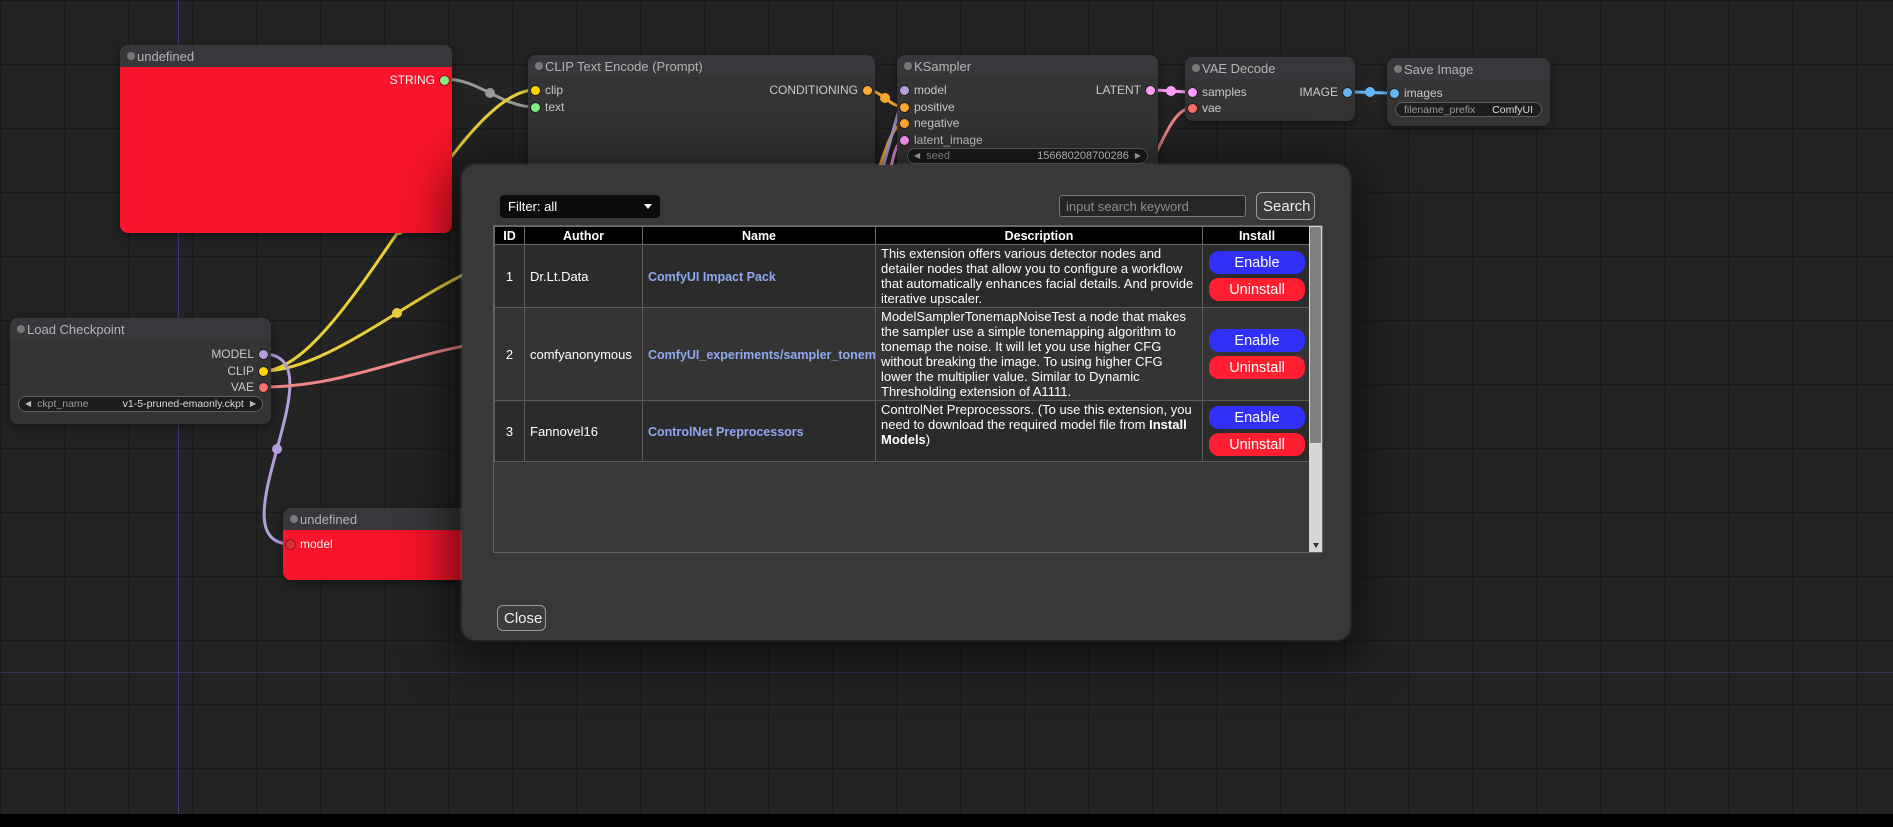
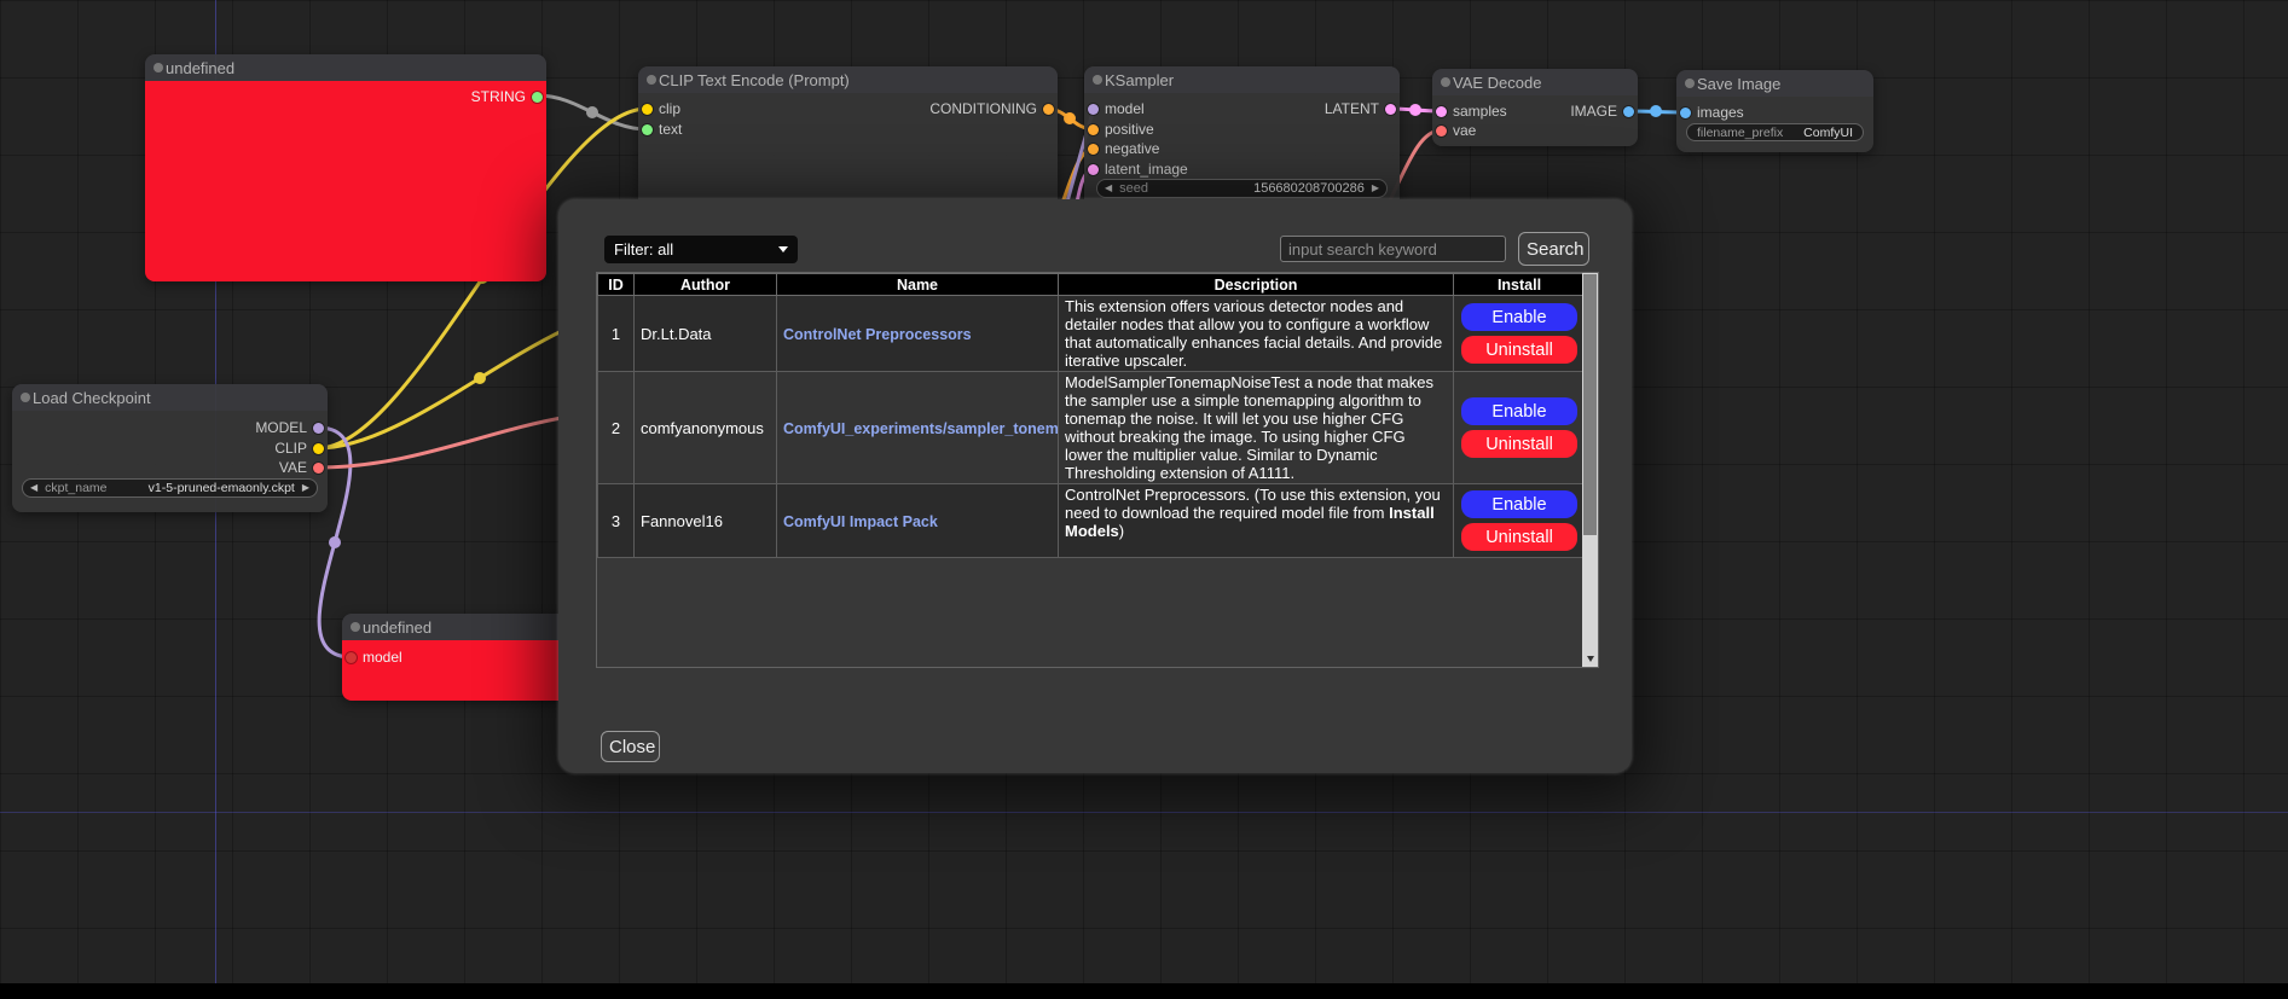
  undefined
  STRING
  CLIP Text Encode (Prompt)
  clip
  text
  CONDITIONING
  KSampler
  model
  positive
  negative
  latent_image
  LATENT
  ◀
  seed
  156680208700286
  ▶
  VAE Decode
  samples
  vae
  IMAGE
  Save Image
  images
  filename_prefix
  ComfyUI
  Load Checkpoint
  MODEL
  CLIP
  VAE
  ◀
  ckpt_name
  v1-5-pruned-emaonly.ckpt
  ▶
  undefined
  model
  Filter: all
  input search keyword
  Search
  ID	Author	Name	Description	Install
- 1	Dr.Lt.Data	ComfyUI Impact Pack	This extension offers various detector nodes and detailer nodes that allow you to configure a workflow that automatically enhances facial details. And provide iterative upscaler.	Enable Uninstall
+ 1	Dr.Lt.Data	ControlNet Preprocessors	This extension offers various detector nodes and detailer nodes that allow you to configure a workflow that automatically enhances facial details. And provide iterative upscaler.	Enable Uninstall
  2	comfyanonymous	ComfyUI_experiments/sampler_tonem	ModelSamplerTonemapNoiseTest a node that makes the sampler use a simple tonemapping algorithm to tonemap the noise. It will let you use higher CFG without breaking the image. To using higher CFG lower the multiplier value. Similar to Dynamic Thresholding extension of A1111.	Enable Uninstall
- 3	Fannovel16	ControlNet Preprocessors	ControlNet Preprocessors. (To use this extension, you need to download the required model file from Install Models)	Enable Uninstall
+ 3	Fannovel16	ComfyUI Impact Pack	ControlNet Preprocessors. (To use this extension, you need to download the required model file from Install Models)	Enable Uninstall
  Close
